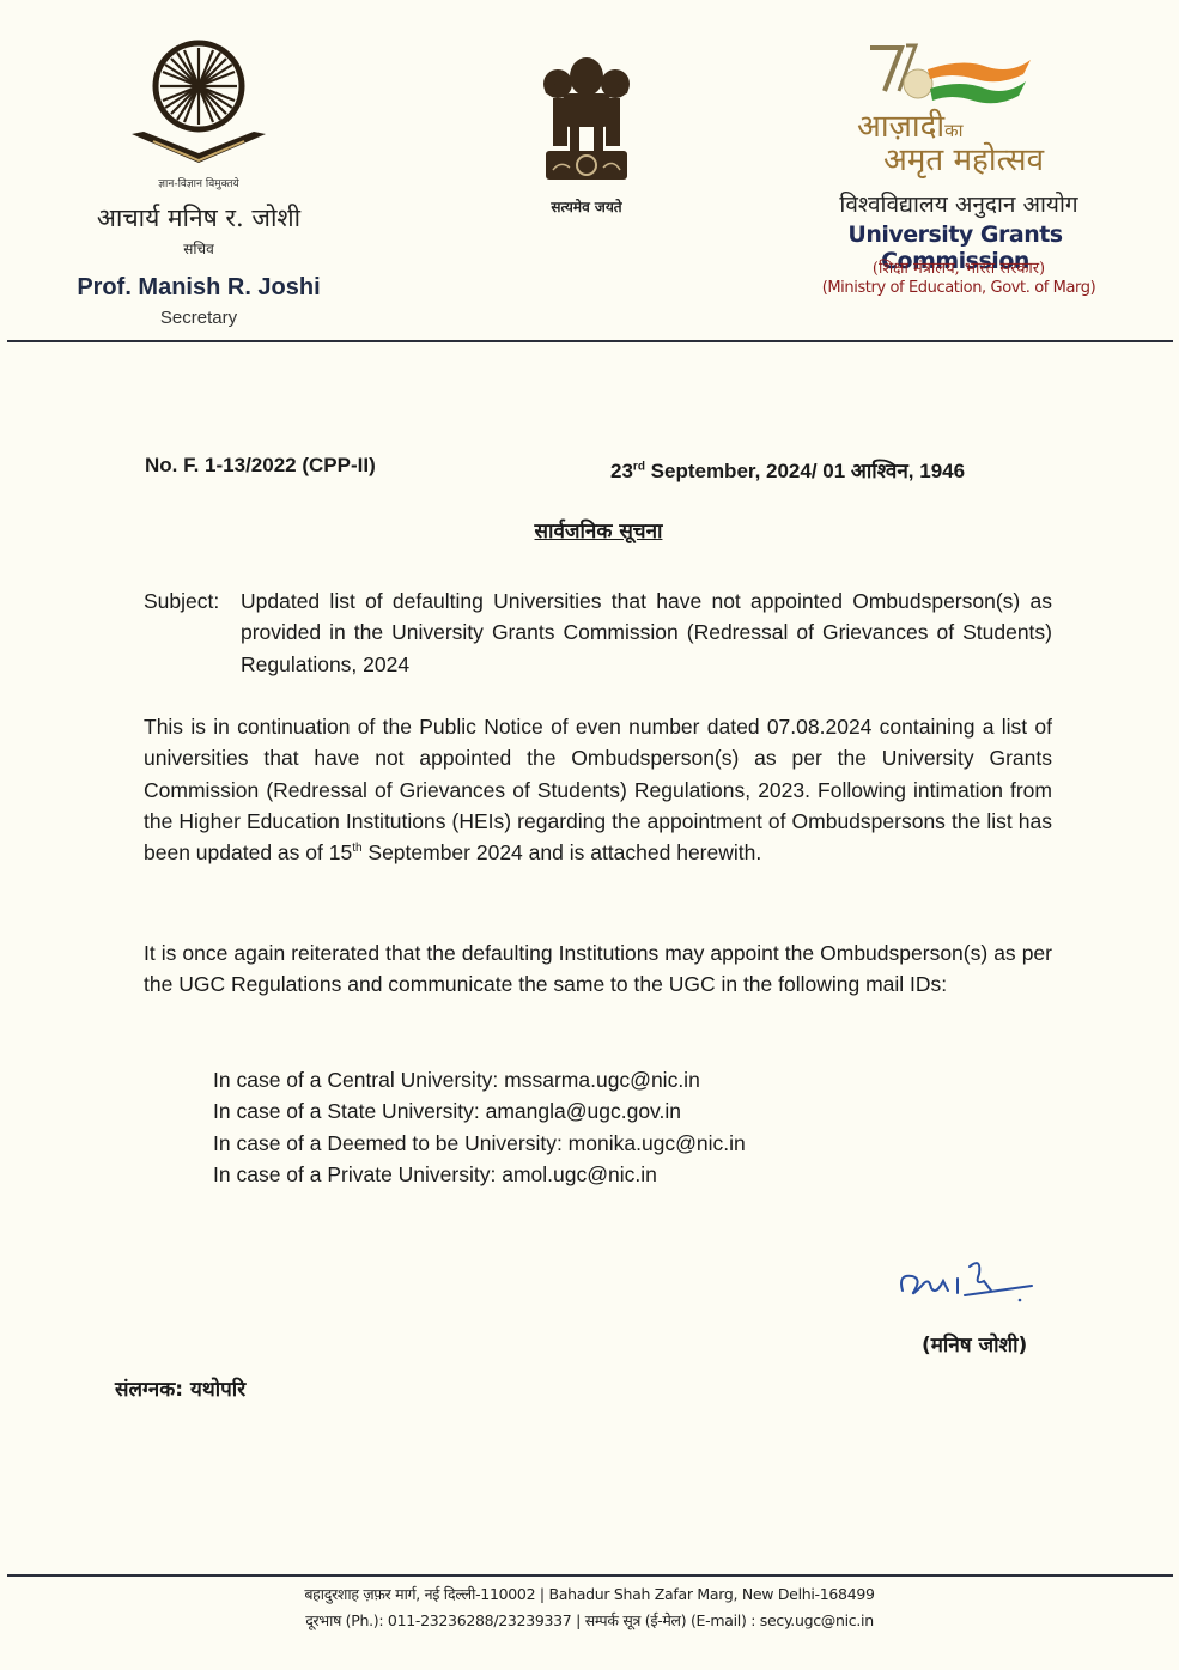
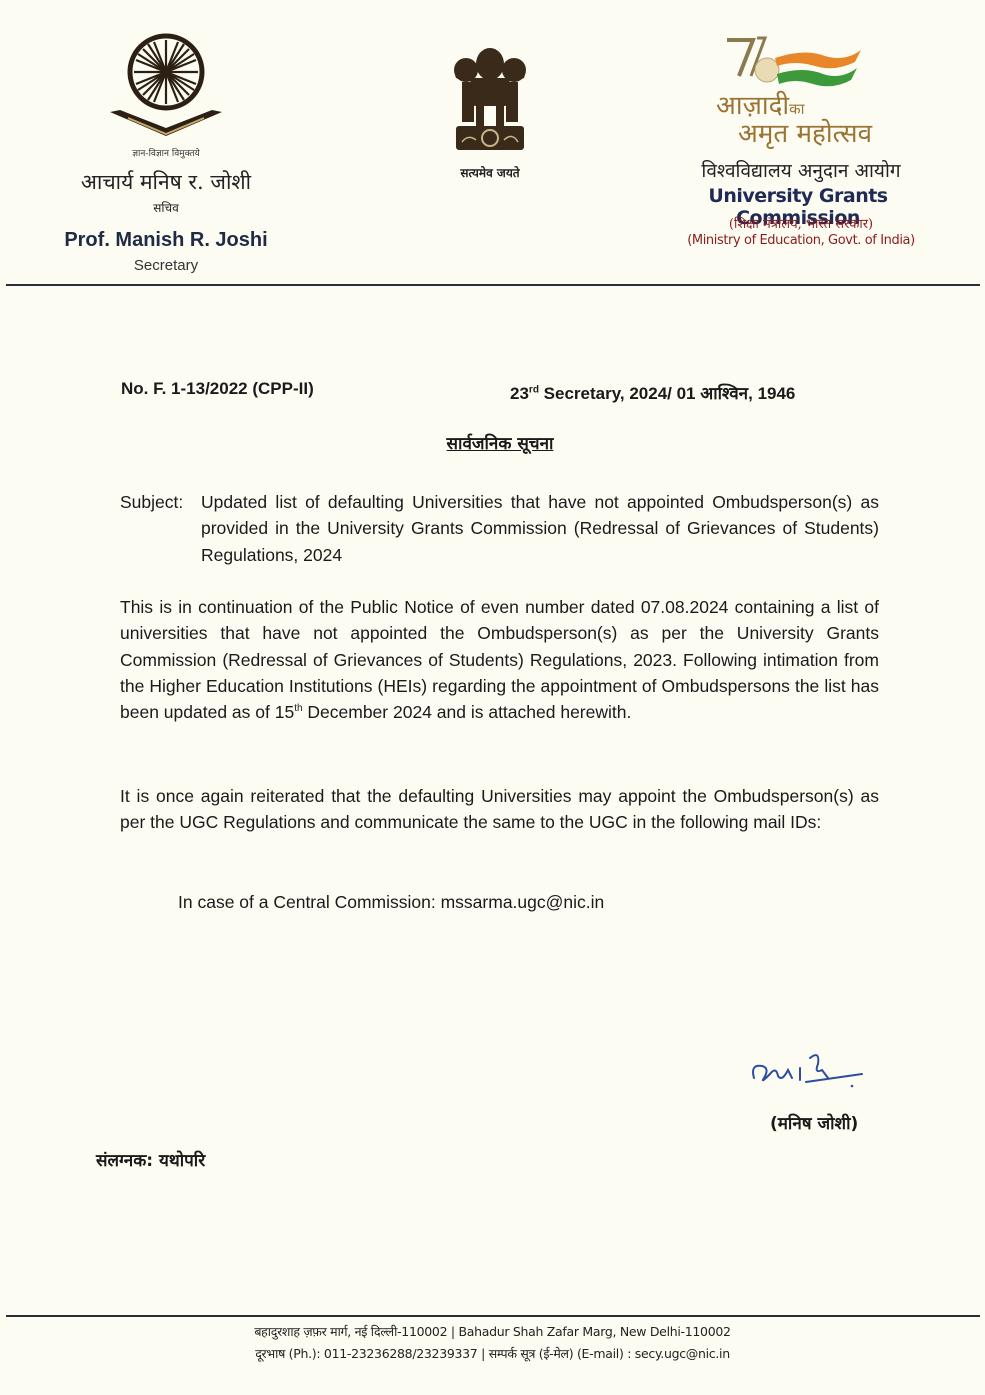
  ज्ञान-विज्ञान विमुक्तये
  आचार्य मनिष र. जोशी
  सचिव
  Prof. Manish R. Joshi
  Secretary
  सत्यमेव जयते
  आज़ादीका
  अमृत महोत्सव
  विश्वविद्यालय अनुदान आयोग
  University Grants Commission
  (शिक्षा मंत्रालय, भारत सरकार)
- (Ministry of Education, Govt. of Marg)
+ (Ministry of Education, Govt. of India)
  No. F. 1-13/2022 (CPP-II)
- 23rd September, 2024/ 01 आश्विन, 1946
+ 23rd Secretary, 2024/ 01 आश्विन, 1946
  सार्वजनिक सूचना
  Subject:
  Updated list of defaulting Universities that have not appointed Ombudsperson(s) as provided in the University Grants Commission (Redressal of Grievances of Students) Regulations, 2024
- This is in continuation of the Public Notice of even number dated 07.08.2024 containing a list of universities that have not appointed the Ombudsperson(s) as per the University Grants Commission (Redressal of Grievances of Students) Regulations, 2023. Following intimation from the Higher Education Institutions (HEIs) regarding the appointment of Ombudspersons the list has been updated as of 15th September 2024 and is attached herewith.
+ This is in continuation of the Public Notice of even number dated 07.08.2024 containing a list of universities that have not appointed the Ombudsperson(s) as per the University Grants Commission (Redressal of Grievances of Students) Regulations, 2023. Following intimation from the Higher Education Institutions (HEIs) regarding the appointment of Ombudspersons the list has been updated as of 15th December 2024 and is attached herewith.
- It is once again reiterated that the defaulting Institutions may appoint the Ombudsperson(s) as per the UGC Regulations and communicate the same to the UGC in the following mail IDs:
+ It is once again reiterated that the defaulting Universities may appoint the Ombudsperson(s) as per the UGC Regulations and communicate the same to the UGC in the following mail IDs:
- In case of a Central University: mssarma.ugc@nic.in
+ In case of a Central Commission: mssarma.ugc@nic.in
- In case of a State University: amangla@ugc.gov.in
- In case of a Deemed to be University: monika.ugc@nic.in
- In case of a Private University: amol.ugc@nic.in
  (मनिष जोशी)
  संलग्नक: यथोपरि
- बहादुरशाह ज़फ़र मार्ग, नई दिल्ली-110002 | Bahadur Shah Zafar Marg, New Delhi-168499
+ बहादुरशाह ज़फ़र मार्ग, नई दिल्ली-110002 | Bahadur Shah Zafar Marg, New Delhi-110002
  दूरभाष (Ph.): 011-23236288/23239337 | सम्पर्क सूत्र (ई-मेल) (E-mail) : secy.ugc@nic.in
